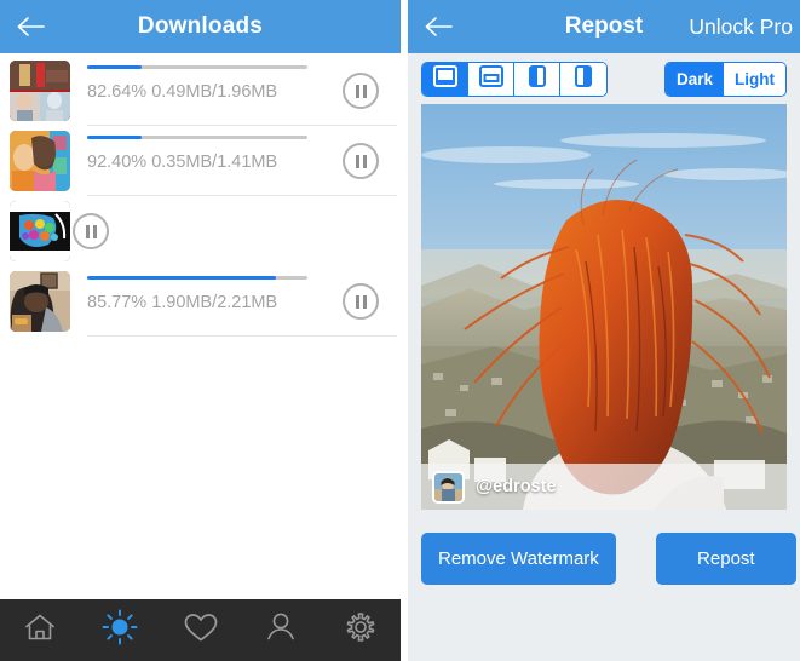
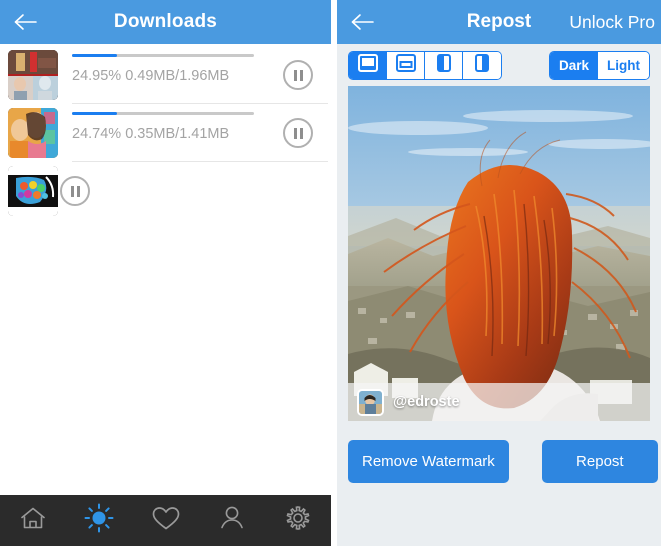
  Downloads
- 82.64% 0.49MB/1.96MB
+ 24.95% 0.49MB/1.96MB
- 92.40% 0.35MB/1.41MB
+ 24.74% 0.35MB/1.41MB
- 85.77% 1.90MB/2.21MB
  Repost
  Unlock Pro
  Dark
  Light
  @edroste
  Remove Watermark
  Repost
